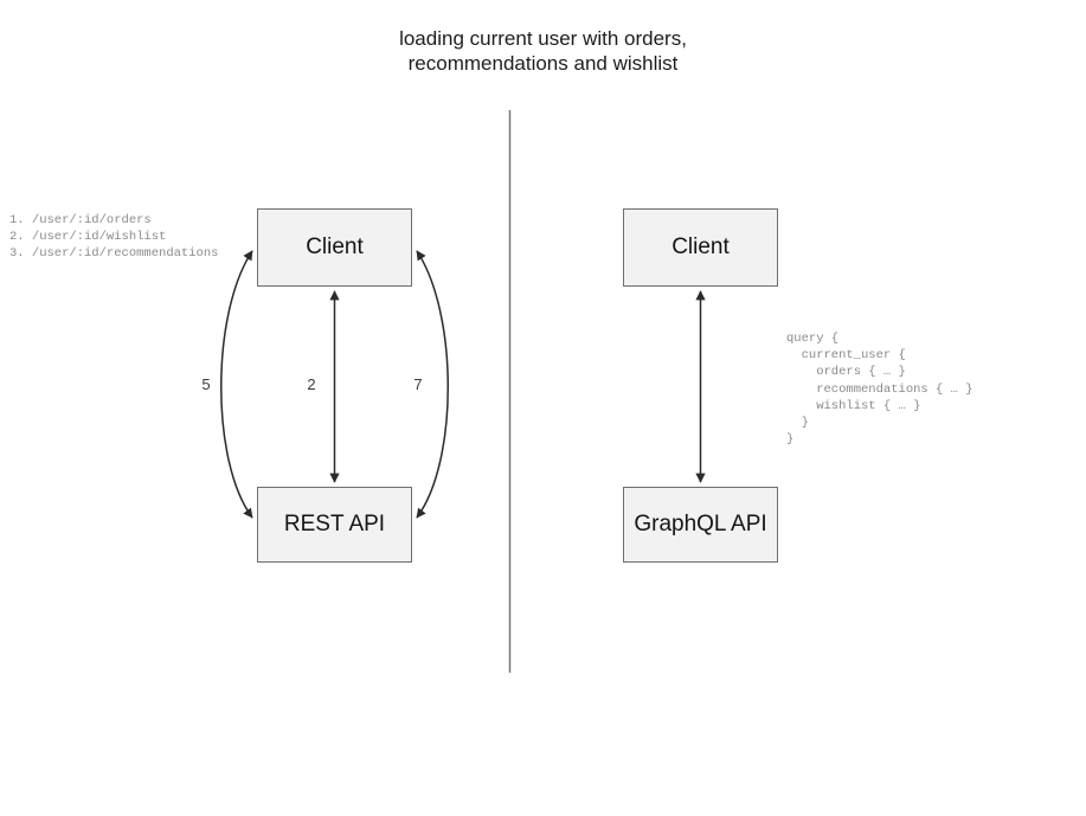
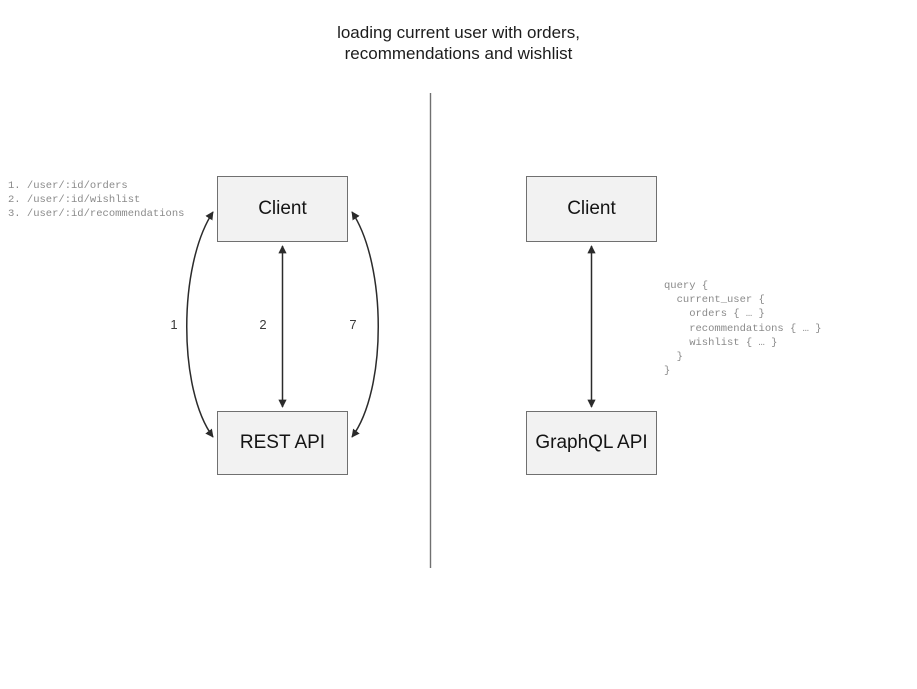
  loading current user with orders,
  recommendations and wishlist
  Client
  REST API
  Client
  GraphQL API
- 5
+ 1
  2
  7
  1. /user/:id/orders
  2. /user/:id/wishlist
  3. /user/:id/recommendations
  query {
  current_user {
  orders { … }
  recommendations { … }
  wishlist { … }
  }
  }
